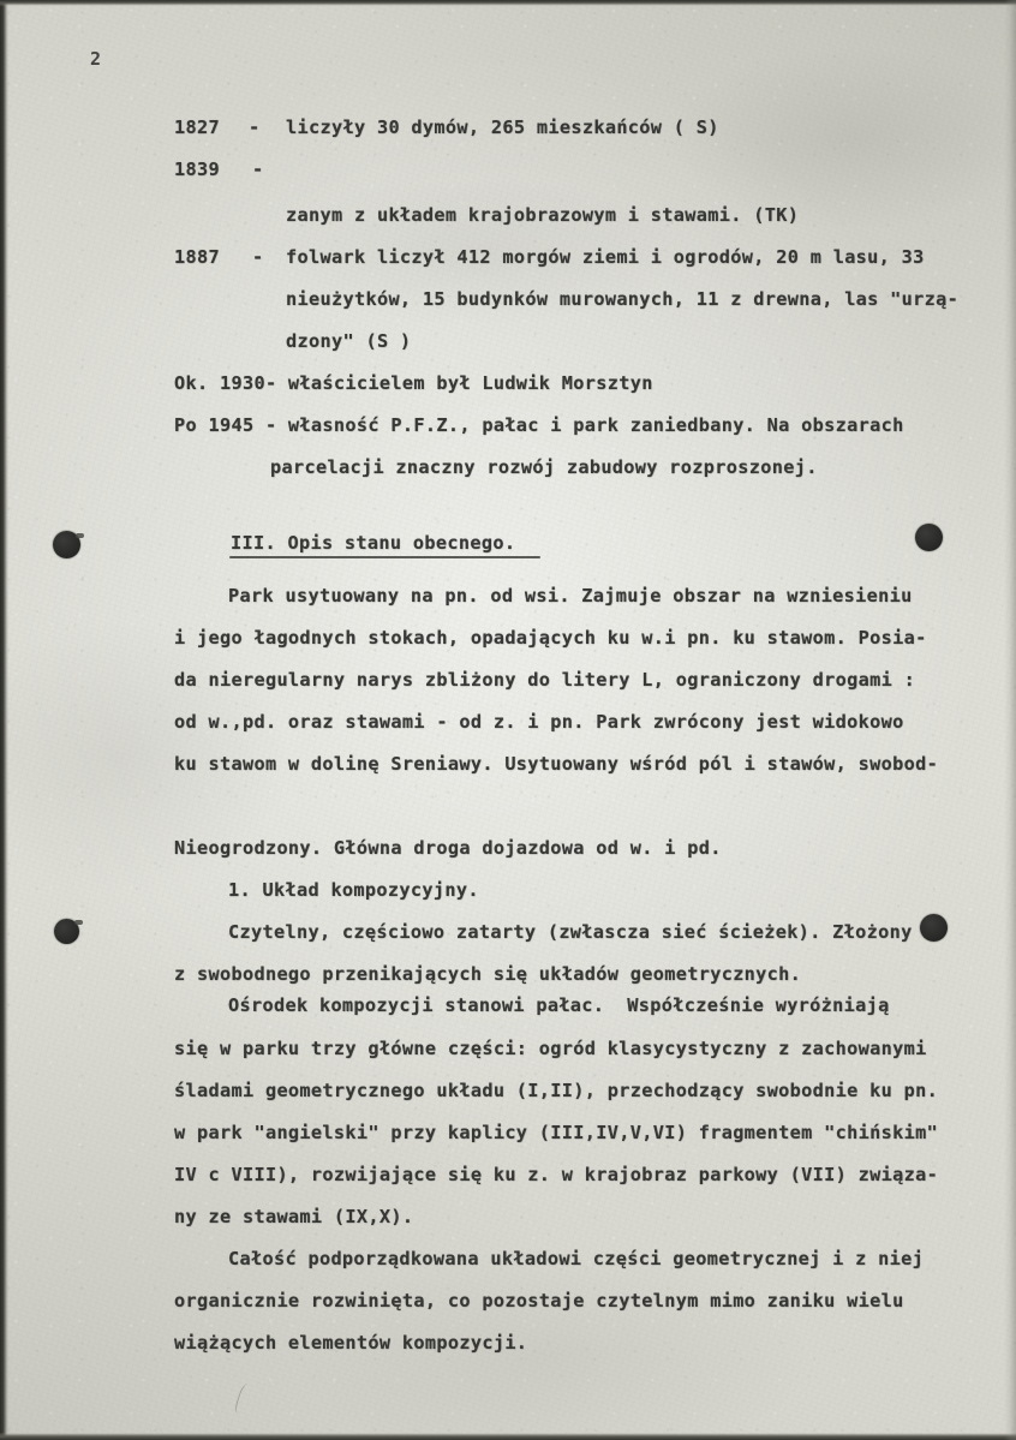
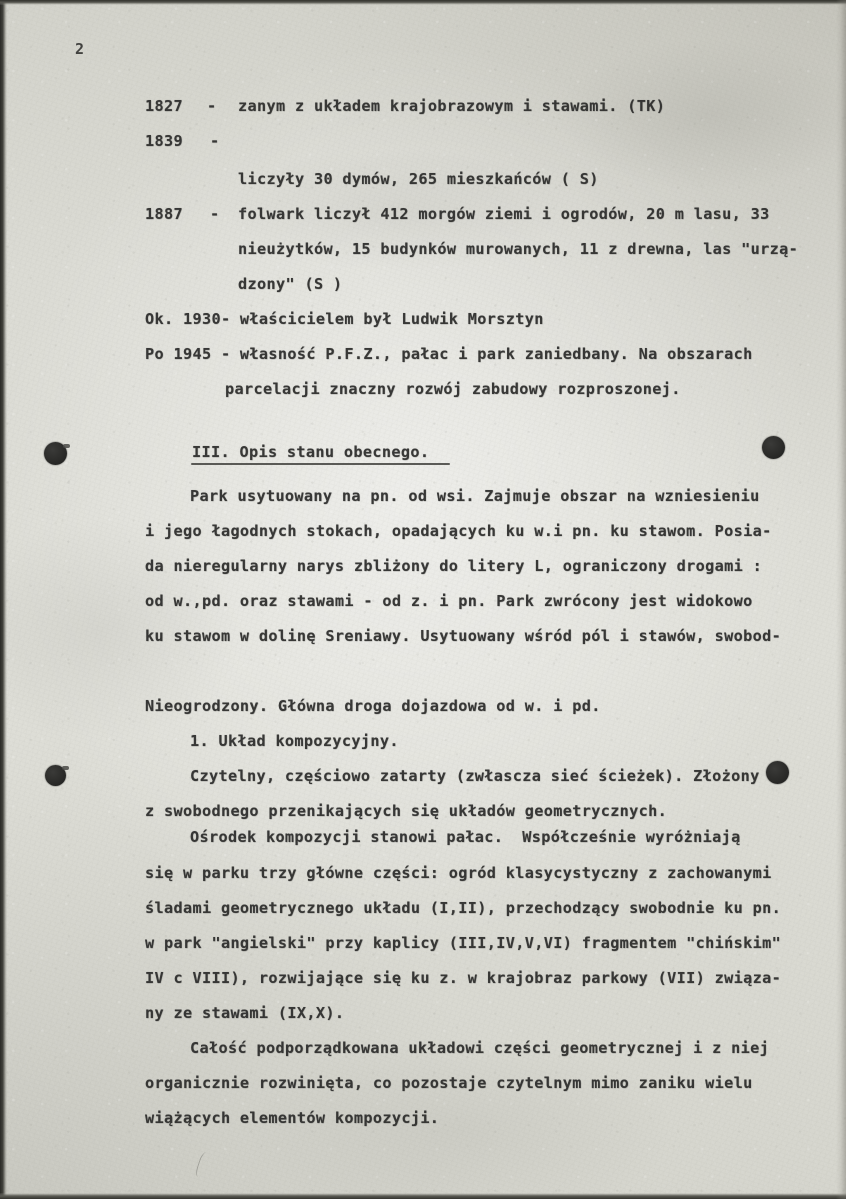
  2
  1827
  -
- liczyły 30 dymów, 265 mieszkańców ( S)
+ zanym z układem krajobrazowym i stawami. (TK)
  1839
  -
- zanym z układem krajobrazowym i stawami. (TK)
+ liczyły 30 dymów, 265 mieszkańców ( S)
  1887
  -
  folwark liczył 412 morgów ziemi i ogrodów, 20 m lasu, 33
  nieużytków, 15 budynków murowanych, 11 z drewna, las "urzą-
  dzony" (S )
  Ok. 1930- właścicielem był Ludwik Morsztyn
  Po 1945 - własność P.F.Z., pałac i park zaniedbany. Na obszarach
  parcelacji znaczny rozwój zabudowy rozproszonej.
  III. Opis stanu obecnego.
  Park usytuowany na pn. od wsi. Zajmuje obszar na wzniesieniu
  i jego łagodnych stokach, opadających ku w.i pn. ku stawom. Posia-
  da nieregularny narys zbliżony do litery L, ograniczony drogami :
  od w.,pd. oraz stawami - od z. i pn. Park zwrócony jest widokowo
  ku stawom w dolinę Sreniawy. Usytuowany wśród pól i stawów, swobod-
  Nieogrodzony. Główna droga dojazdowa od w. i pd.
  1. Układ kompozycyjny.
  Czytelny, częściowo zatarty (zwłascza sieć ścieżek). Złożony
  z swobodnego przenikających się układów geometrycznych.
  Ośrodek kompozycji stanowi pałac. Współcześnie wyróżniają
  się w parku trzy główne części: ogród klasycystyczny z zachowanymi
  śladami geometrycznego układu (I,II), przechodzący swobodnie ku pn.
  w park "angielski" przy kaplicy (III,IV,V,VI) fragmentem "chińskim"
  IV c VIII), rozwijające się ku z. w krajobraz parkowy (VII) związa-
  ny ze stawami (IX,X).
  Całość podporządkowana układowi części geometrycznej i z niej
  organicznie rozwinięta, co pozostaje czytelnym mimo zaniku wielu
  wiążących elementów kompozycji.
